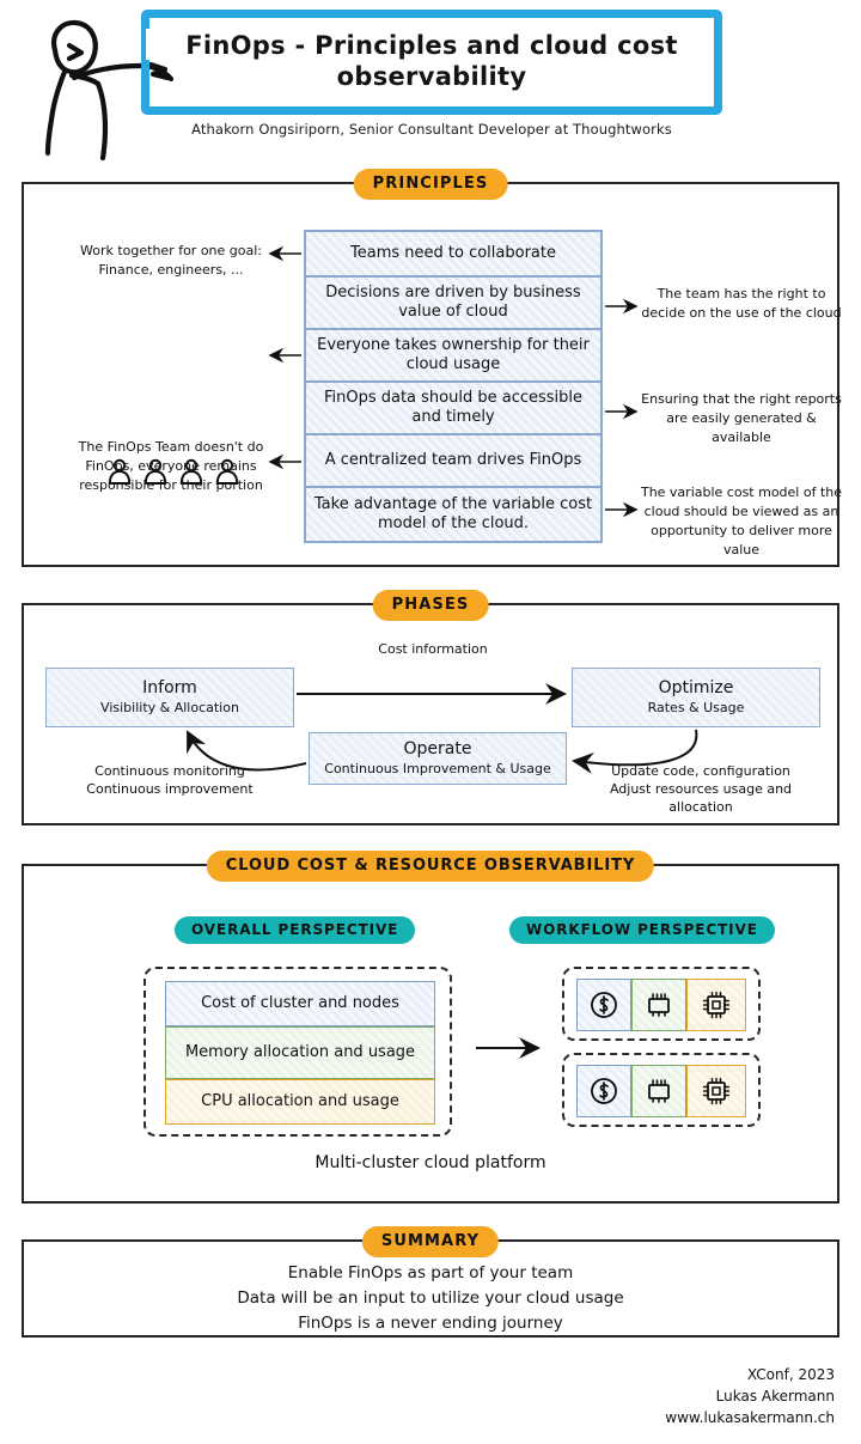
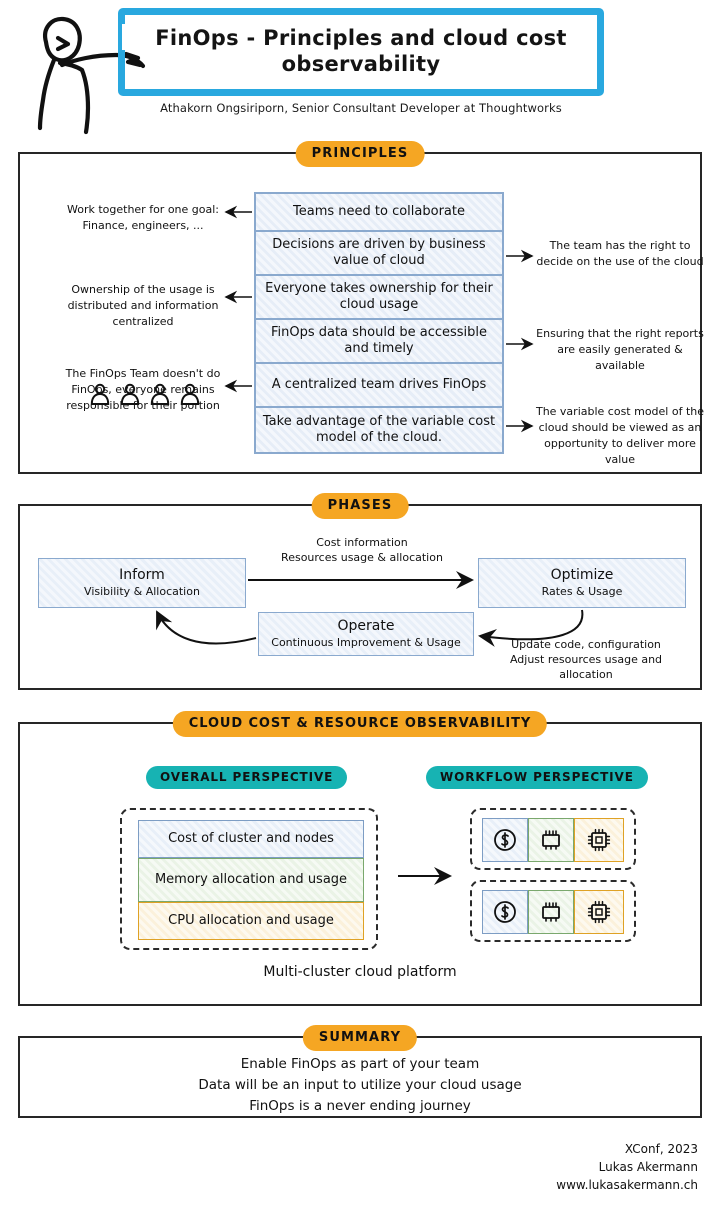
  FinOps - Principles and cloud cost observability
  Athakorn Ongsiriporn, Senior Consultant Developer at Thoughtworks
  PRINCIPLES
  Work together for one goal: Finance, engineers, ...
+ Ownership of the usage is distributed and information centralized
  The FinOps Team doesn't do FinOps, everyone remains responsible for their portion
  Teams need to collaborate
  Decisions are driven by business value of cloud
  Everyone takes ownership for their cloud usage
  FinOps data should be accessible and timely
  A centralized team drives FinOps
  Take advantage of the variable cost model of the cloud.
  The team has the right to decide on the use of the cloud
  Ensuring that the right reports are easily generated & available
  The variable cost model of the cloud should be viewed as an opportunity to deliver more value
  PHASES
  Inform
  Visibility & Allocation
  Optimize
  Rates & Usage
  Operate
  Continuous Improvement & Usage
  Cost information
+ Resources usage & allocation
  Update code, configuration
  Adjust resources usage and
  allocation
- Continuous monitoring
- Continuous improvement
  CLOUD COST & RESOURCE OBSERVABILITY
  OVERALL PERSPECTIVE
  WORKFLOW PERSPECTIVE
  Cost of cluster and nodes
  Memory allocation and usage
  CPU allocation and usage
  Multi-cluster cloud platform
  SUMMARY
  Enable FinOps as part of your team
  Data will be an input to utilize your cloud usage
  FinOps is a never ending journey
  XConf, 2023
  Lukas Akermann
  www.lukasakermann.ch
